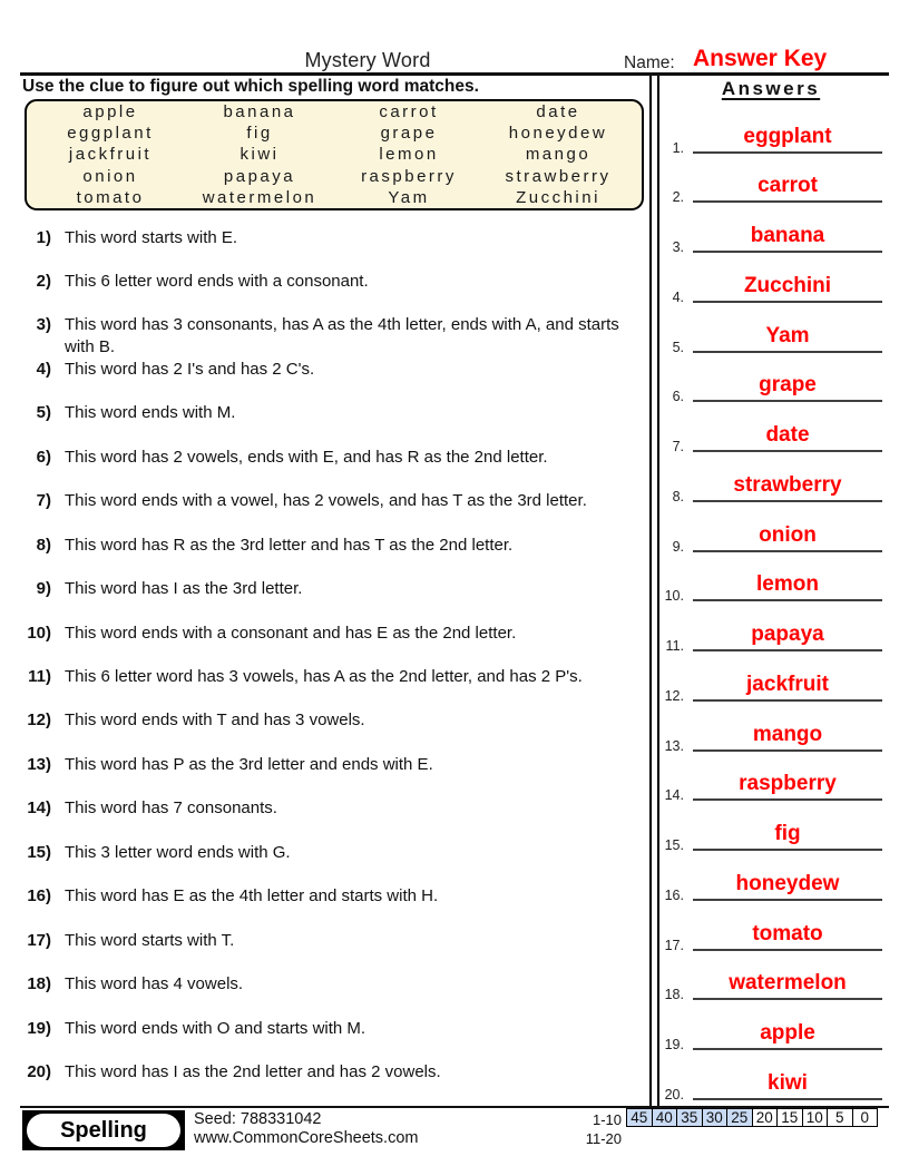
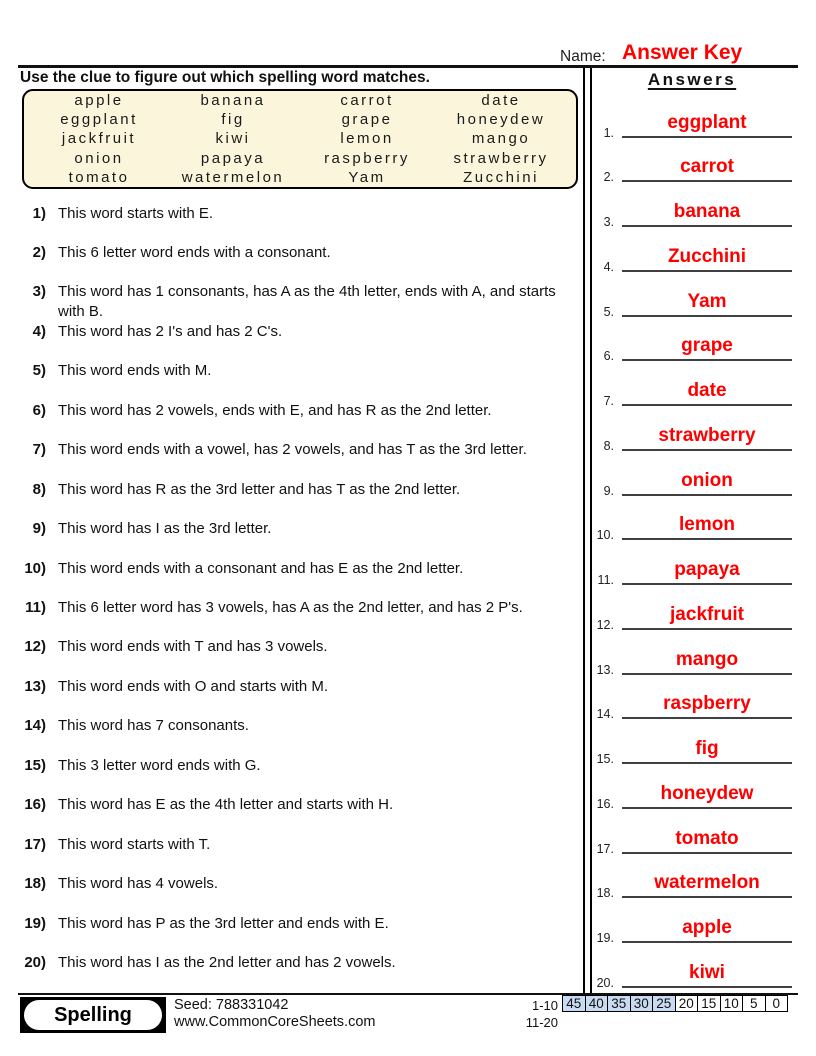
- Mystery Word
  Name:
  Answer Key
  Use the clue to figure out which spelling word matches.
  apple
  banana
  carrot
  date
  eggplant
  fig
  grape
  honeydew
  jackfruit
  kiwi
  lemon
  mango
  onion
  papaya
  raspberry
  strawberry
  tomato
  watermelon
  Yam
  Zucchini
  1)
  This word starts with E.
  2)
  This 6 letter word ends with a consonant.
  3)
- This word has 3 consonants, has A as the 4th letter, ends with A, and starts with B.
+ This word has 1 consonants, has A as the 4th letter, ends with A, and starts with B.
  4)
  This word has 2 I's and has 2 C's.
  5)
  This word ends with M.
  6)
  This word has 2 vowels, ends with E, and has R as the 2nd letter.
  7)
  This word ends with a vowel, has 2 vowels, and has T as the 3rd letter.
  8)
  This word has R as the 3rd letter and has T as the 2nd letter.
  9)
  This word has I as the 3rd letter.
  10)
  This word ends with a consonant and has E as the 2nd letter.
  11)
  This 6 letter word has 3 vowels, has A as the 2nd letter, and has 2 P's.
  12)
  This word ends with T and has 3 vowels.
  13)
- This word has P as the 3rd letter and ends with E.
+ This word ends with O and starts with M.
  14)
  This word has 7 consonants.
  15)
  This 3 letter word ends with G.
  16)
  This word has E as the 4th letter and starts with H.
  17)
  This word starts with T.
  18)
  This word has 4 vowels.
  19)
- This word ends with O and starts with M.
+ This word has P as the 3rd letter and ends with E.
  20)
  This word has I as the 2nd letter and has 2 vowels.
  Answers
  1.
  eggplant
  2.
  carrot
  3.
  banana
  4.
  Zucchini
  5.
  Yam
  6.
  grape
  7.
  date
  8.
  strawberry
  9.
  onion
  10.
  lemon
  11.
  papaya
  12.
  jackfruit
  13.
  mango
  14.
  raspberry
  15.
  fig
  16.
  honeydew
  17.
  tomato
  18.
  watermelon
  19.
  apple
  20.
  kiwi
  Spelling
  Seed: 788331042
  www.CommonCoreSheets.com
  1-10
  11-20
  45	40	35	30	25	20	15	10	5	0
